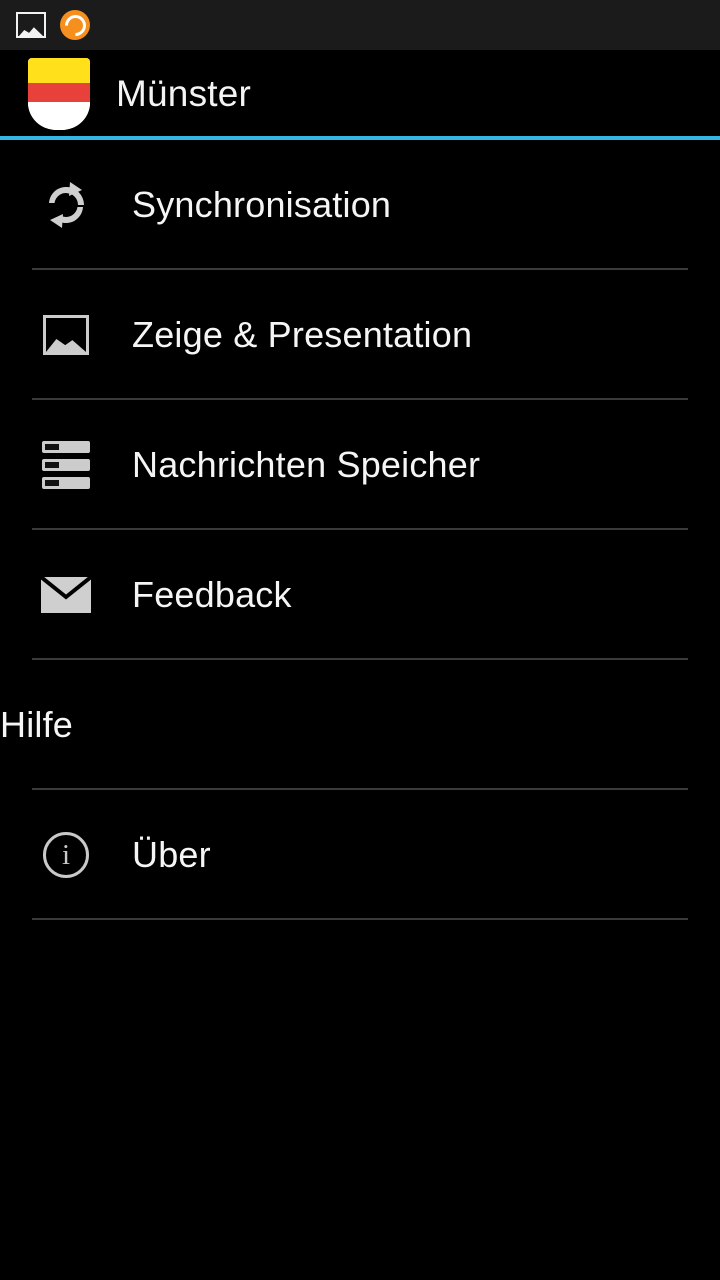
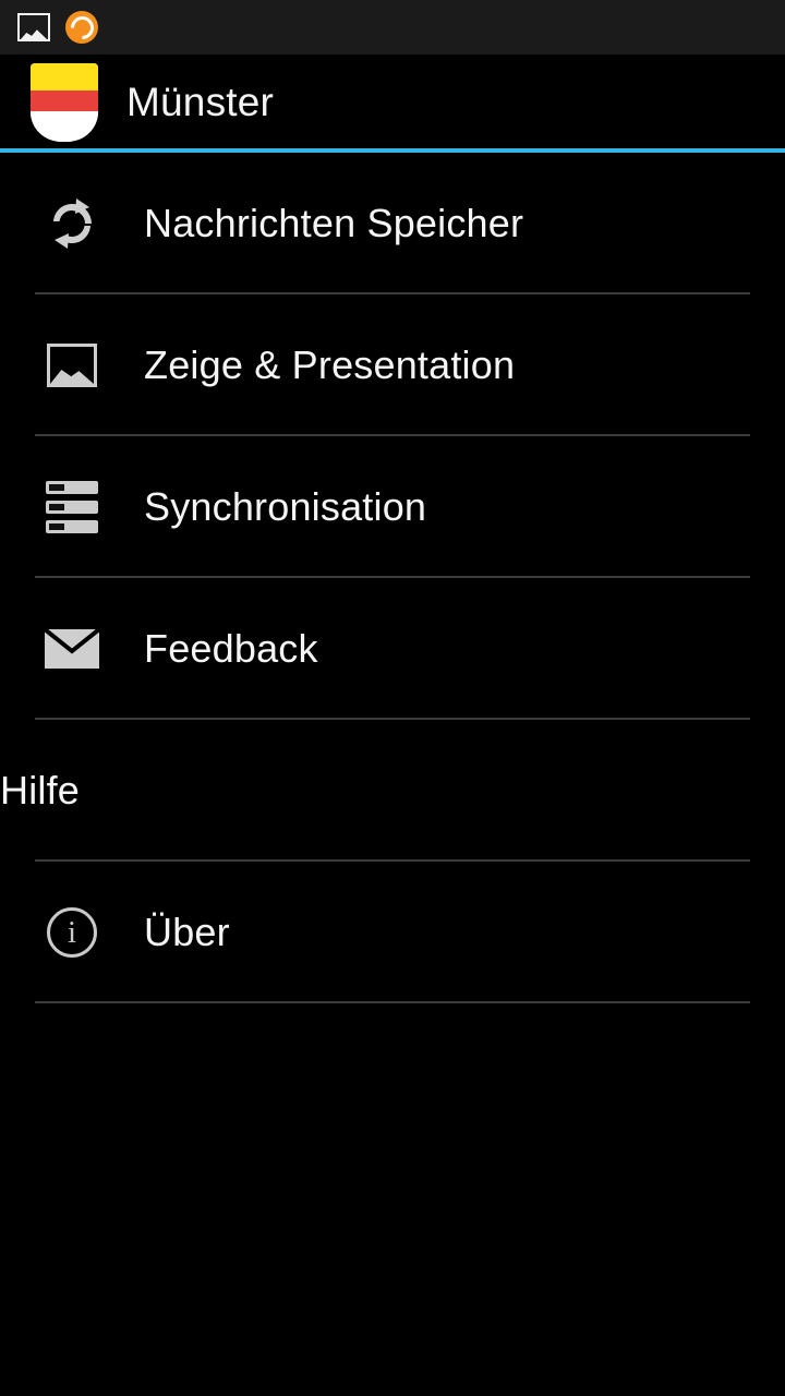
  Münster
- Synchronisation
+ Nachrichten Speicher
  Zeige & Presentation
- Nachrichten Speicher
+ Synchronisation
  Feedback
  Hilfe
  i
  Über
